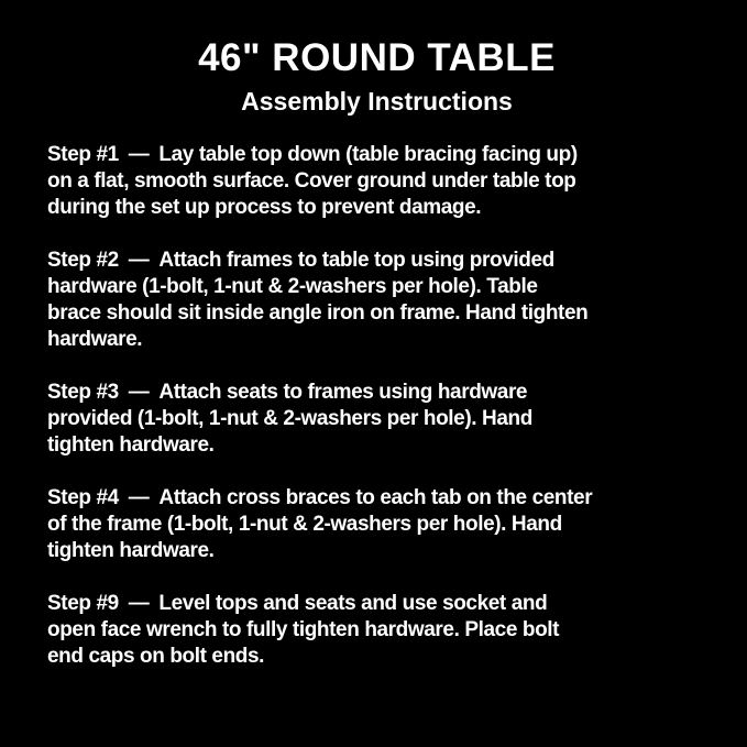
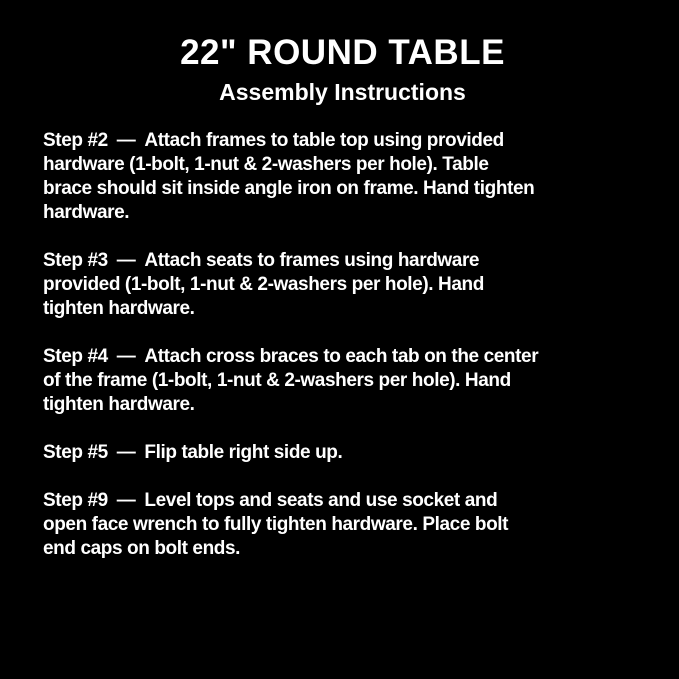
- 46" ROUND TABLE
+ 22" ROUND TABLE
  Assembly Instructions
- Step #1 — Lay table top down (table bracing facing up)
- on a flat, smooth surface. Cover ground under table top
- during the set up process to prevent damage.
  Step #2 — Attach frames to table top using provided
  hardware (1-bolt, 1-nut & 2-washers per hole). Table
  brace should sit inside angle iron on frame. Hand tighten
  hardware.
  Step #3 — Attach seats to frames using hardware
  provided (1-bolt, 1-nut & 2-washers per hole). Hand
  tighten hardware.
  Step #4 — Attach cross braces to each tab on the center
  of the frame (1-bolt, 1-nut & 2-washers per hole). Hand
  tighten hardware.
+ Step #5 — Flip table right side up.
  Step #9 — Level tops and seats and use socket and
  open face wrench to fully tighten hardware. Place bolt
  end caps on bolt ends.
